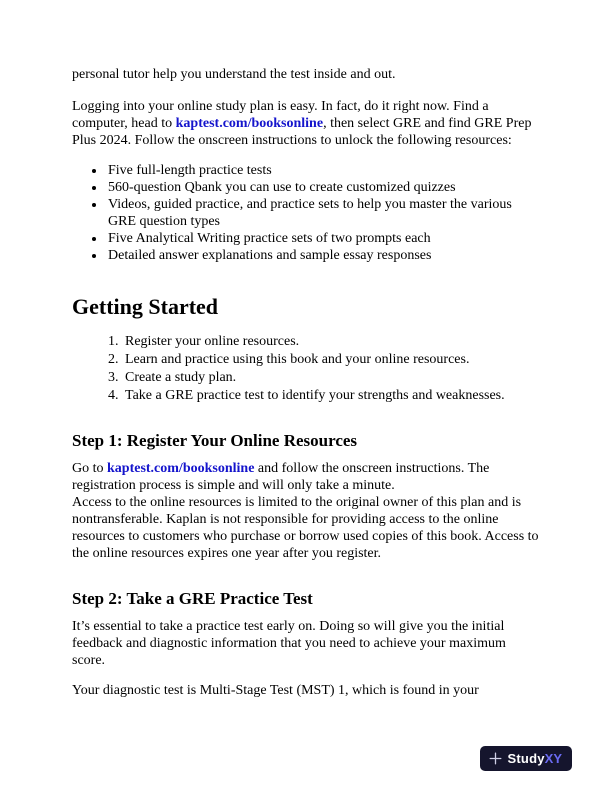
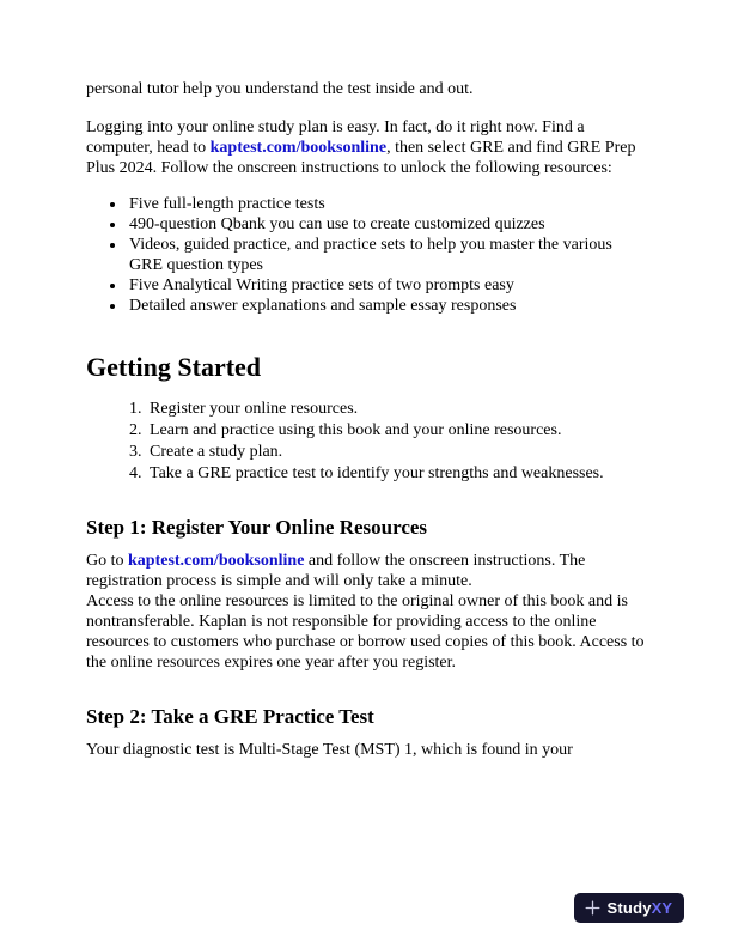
  personal tutor help you understand the test inside and out.
  Logging into your online study plan is easy. In fact, do it right now. Find a computer, head to kaptest.com/booksonline, then select GRE and find GRE Prep Plus 2024. Follow the onscreen instructions to unlock the following resources:
  Five full-length practice tests
- 560-question Qbank you can use to create customized quizzes
+ 490-question Qbank you can use to create customized quizzes
  Videos, guided practice, and practice sets to help you master the various GRE question types
- Five Analytical Writing practice sets of two prompts each
+ Five Analytical Writing practice sets of two prompts easy
  Detailed answer explanations and sample essay responses
  Getting Started
  Register your online resources.
  Learn and practice using this book and your online resources.
  Create a study plan.
  Take a GRE practice test to identify your strengths and weaknesses.
  Step 1: Register Your Online Resources
  Go to kaptest.com/booksonline and follow the onscreen instructions. The registration process is simple and will only take a minute.
- Access to the online resources is limited to the original owner of this plan and is nontransferable. Kaplan is not responsible for providing access to the online resources to customers who purchase or borrow used copies of this book. Access to the online resources expires one year after you register.
+ Access to the online resources is limited to the original owner of this book and is nontransferable. Kaplan is not responsible for providing access to the online resources to customers who purchase or borrow used copies of this book. Access to the online resources expires one year after you register.
  Step 2: Take a GRE Practice Test
- It’s essential to take a practice test early on. Doing so will give you the initial feedback and diagnostic information that you need to achieve your maximum score.
  Your diagnostic test is Multi-Stage Test (MST) 1, which is found in your
  Study
  XY
